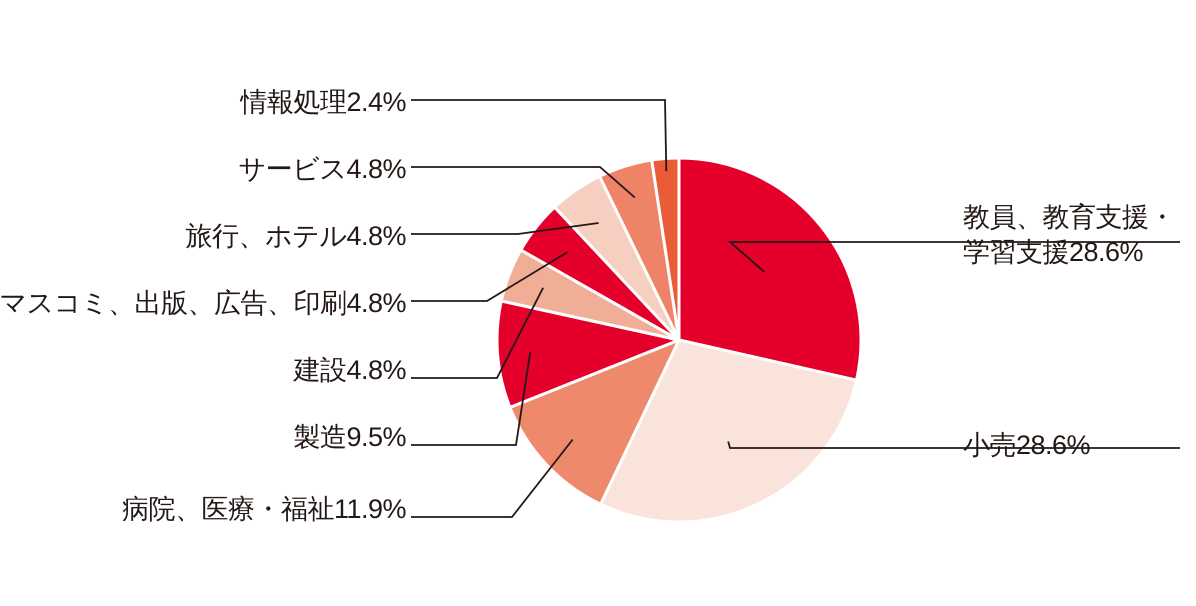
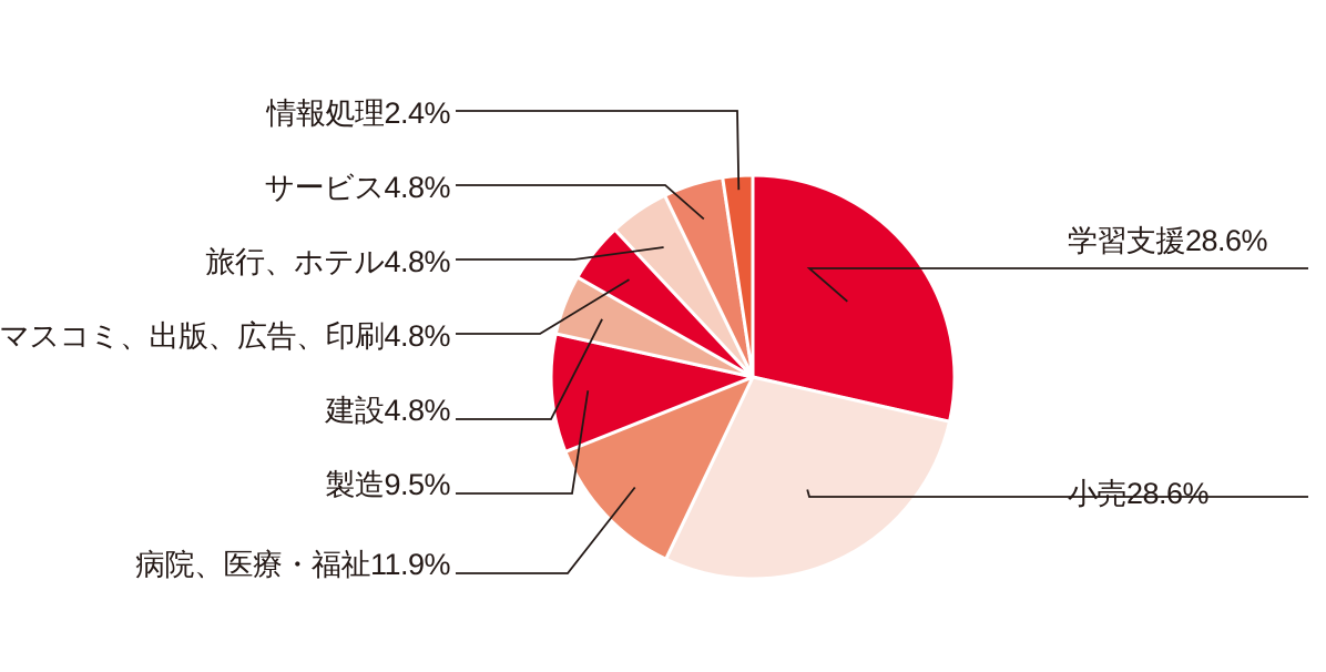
- 教員、教育支援・
  学習支援28.6%
  小売28.6%
  情報処理2.4%
  サービス4.8%
  旅行、ホテル4.8%
  マスコミ、出版、広告、印刷4.8%
  建設4.8%
  製造9.5%
  病院、医療・福祉11.9%
